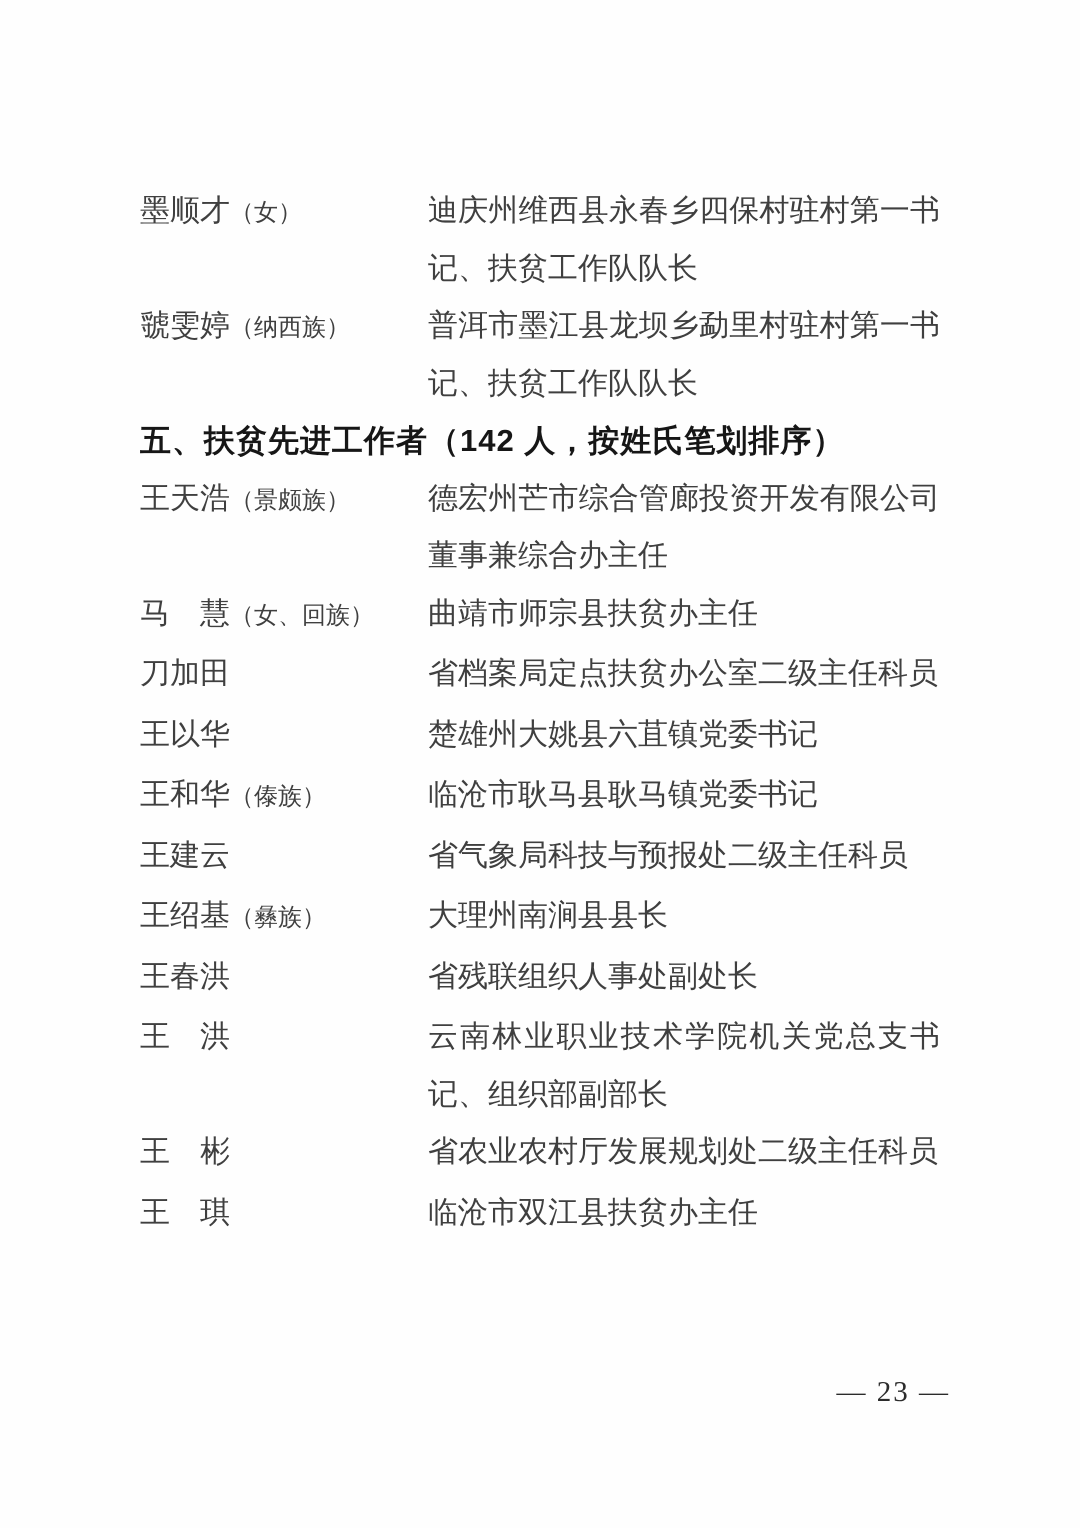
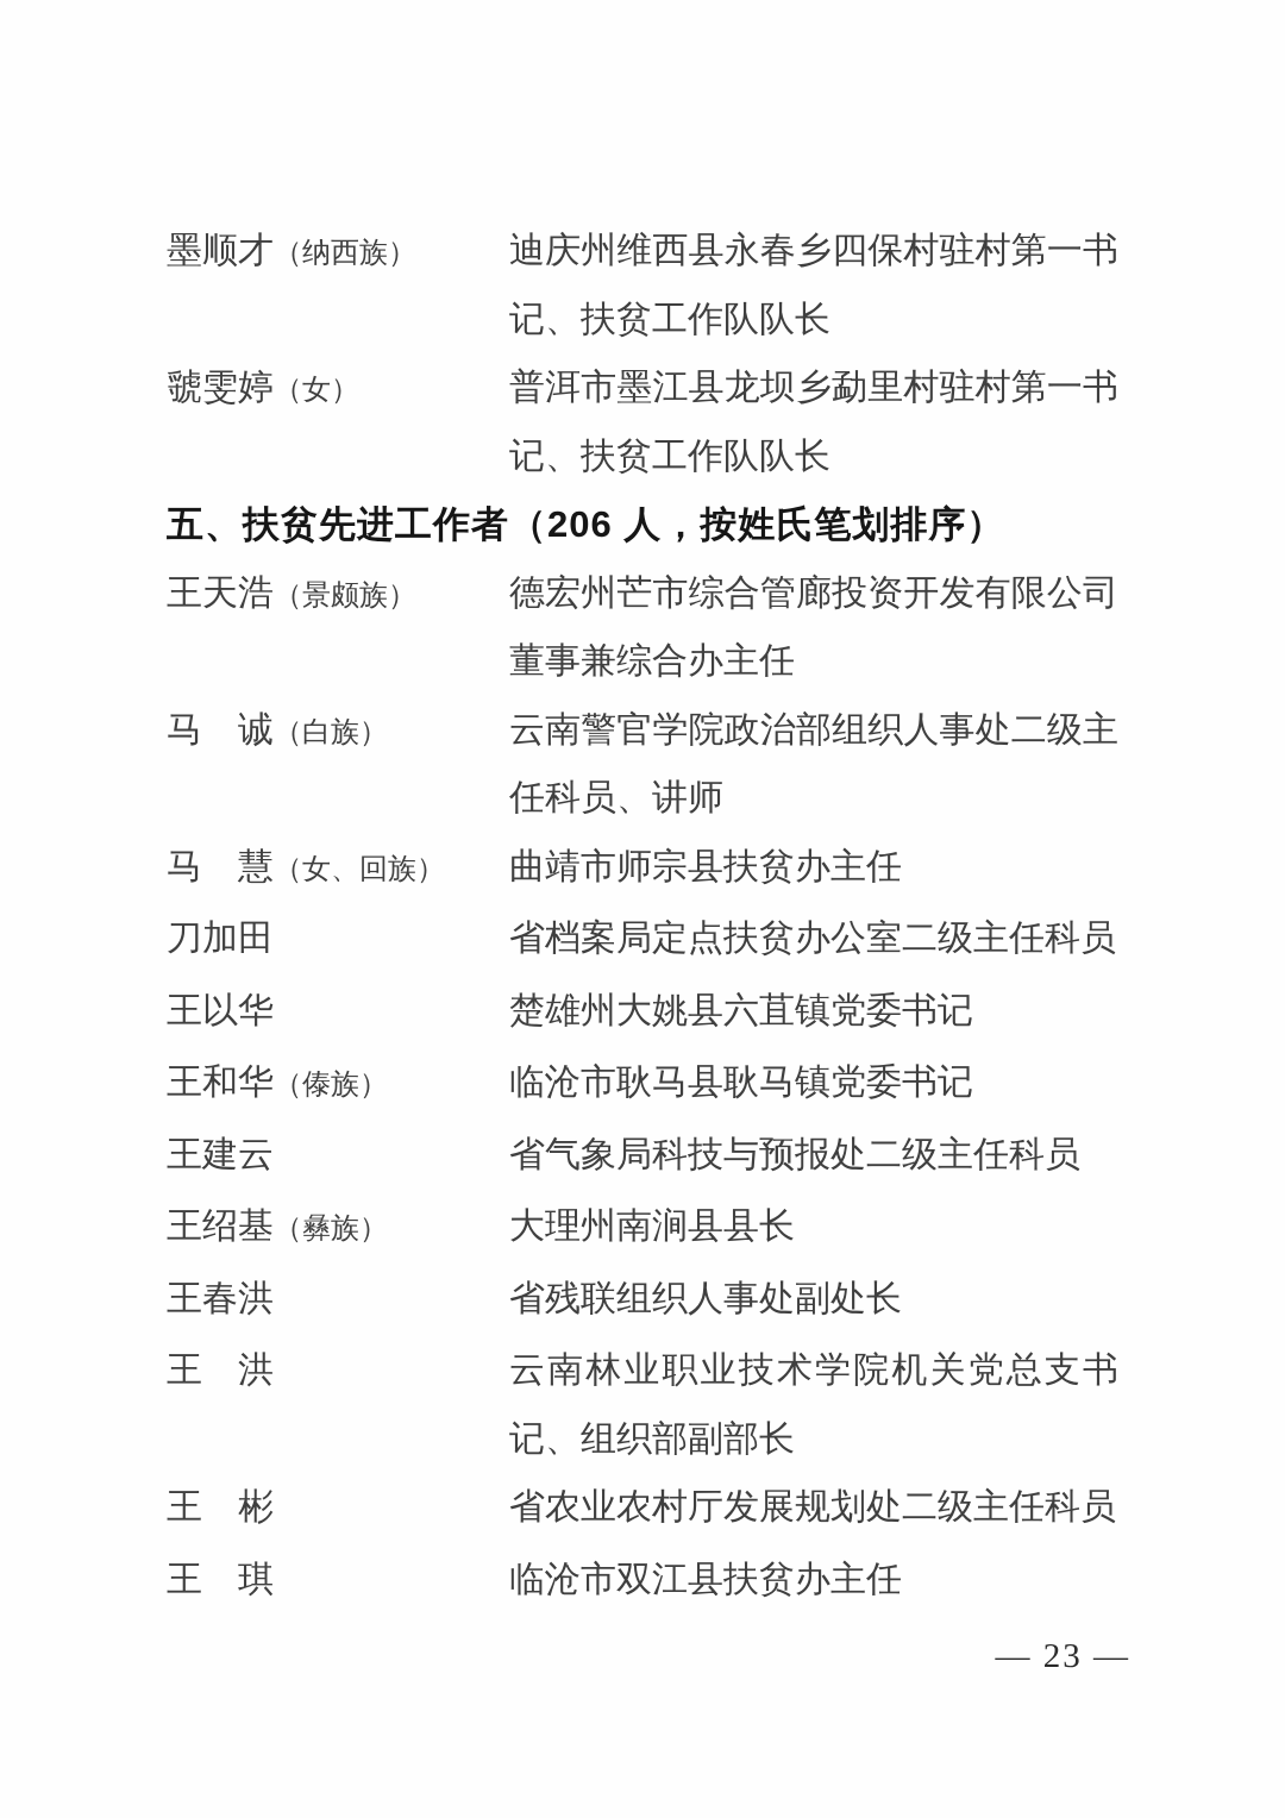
- 墨顺才（女）
+ 墨顺才（纳西族）
  迪庆州维西县永春乡四保村驻村第一书
  记、扶贫工作队队长
- 虢雯婷（纳西族）
+ 虢雯婷（女）
  普洱市墨江县龙坝乡勐里村驻村第一书
  记、扶贫工作队队长
- 五、扶贫先进工作者（142 人，按姓氏笔划排序）
+ 五、扶贫先进工作者（206 人，按姓氏笔划排序）
  王天浩（景颇族）
  德宏州芒市综合管廊投资开发有限公司
  董事兼综合办主任
+ 马 诚（白族）
+ 云南警官学院政治部组织人事处二级主
+ 任科员、讲师
  马 慧（女、回族）
  曲靖市师宗县扶贫办主任
  刀加田
  省档案局定点扶贫办公室二级主任科员
  王以华
  楚雄州大姚县六苴镇党委书记
  王和华（傣族）
  临沧市耿马县耿马镇党委书记
  王建云
  省气象局科技与预报处二级主任科员
  王绍基（彝族）
  大理州南涧县县长
  王春洪
  省残联组织人事处副处长
  王 洪
  云南林业职业技术学院机关党总支书
  记、组织部副部长
  王 彬
  省农业农村厅发展规划处二级主任科员
  王 琪
  临沧市双江县扶贫办主任
  — 23 —
